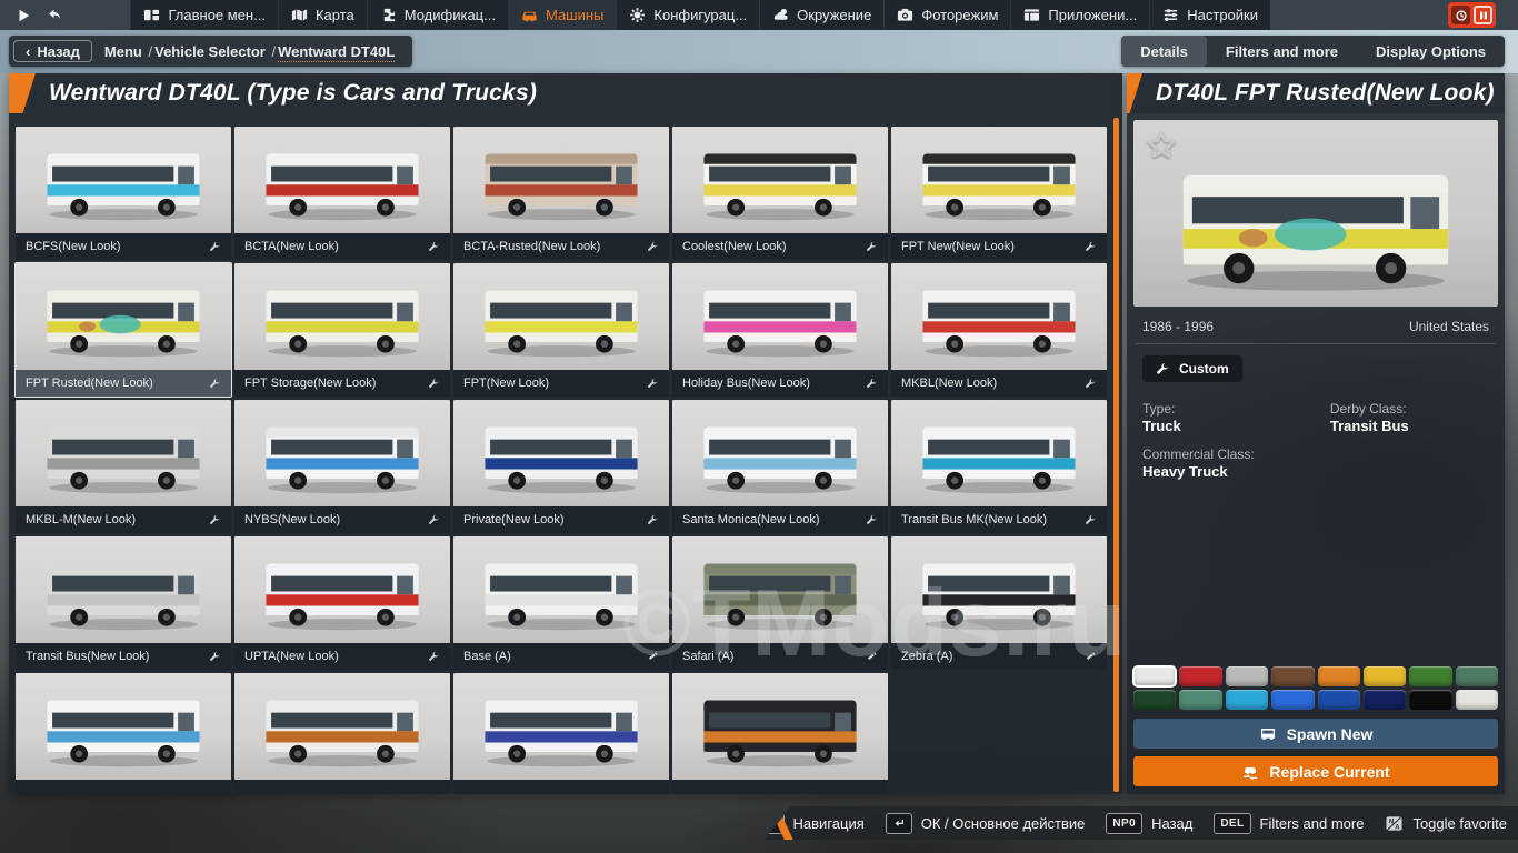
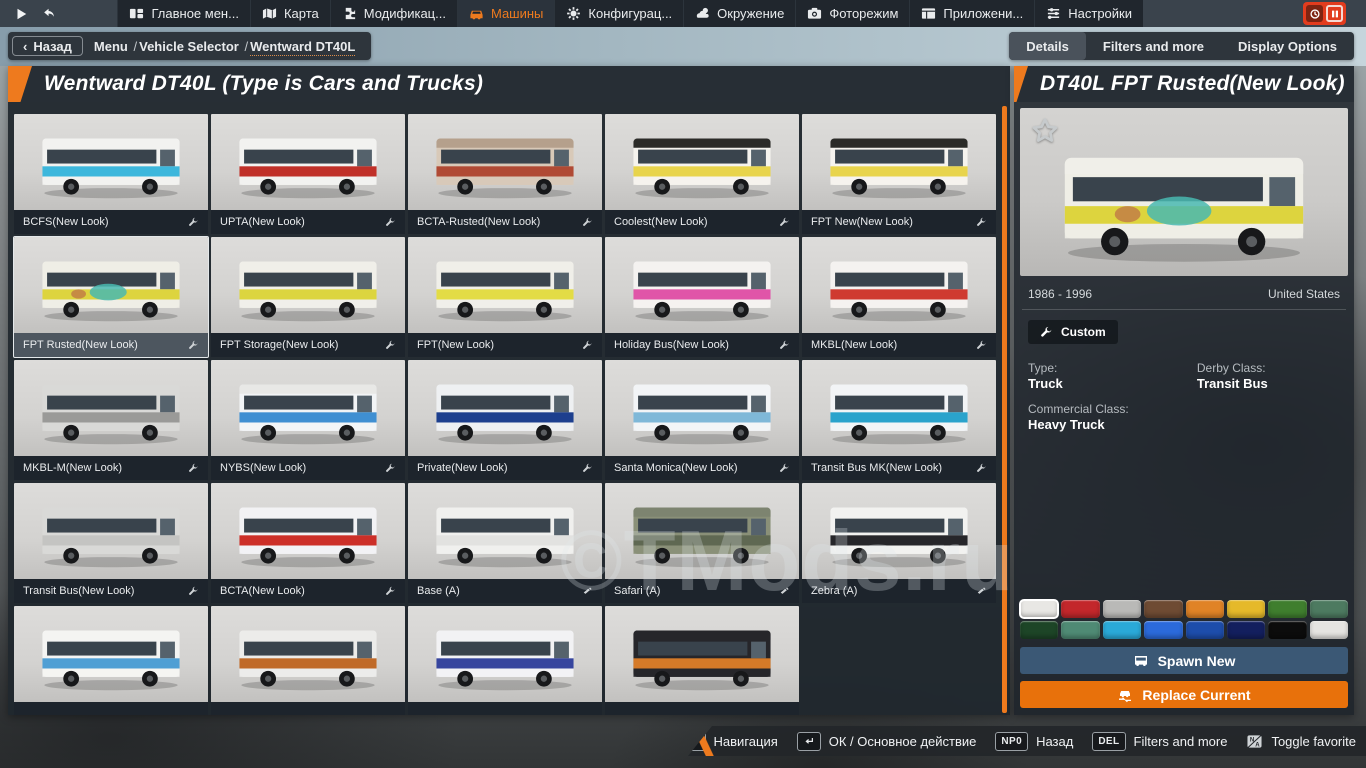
  Главное мен...
  Карта
  Модификац...
  Машины
  Конфигурац...
  Окружение
  Фоторежим
  Приложени...
  Настройки
  ‹
  Назад
  Menu / Vehicle Selector / Wentward DT40L
  Details
  Filters and more
  Display Options
  Wentward DT40L (Type is Cars and Trucks)
  BCFS(New Look)
- BCTA(New Look)
+ UPTA(New Look)
  BCTA-Rusted(New Look)
  Coolest(New Look)
  FPT New(New Look)
  FPT Rusted(New Look)
  FPT Storage(New Look)
  FPT(New Look)
  Holiday Bus(New Look)
  MKBL(New Look)
  MKBL-M(New Look)
  NYBS(New Look)
  Private(New Look)
  Santa Monica(New Look)
  Transit Bus MK(New Look)
  Transit Bus(New Look)
- UPTA(New Look)
+ BCTA(New Look)
  Base (A)
  Safari (A)
  Zebra (A)
  DT40L FPT Rusted(New Look)
  1986 - 1996
  United States
  Custom
  Type:
  Truck
  Derby Class:
  Transit Bus
  Commercial Class:
  Heavy Truck
  Spawn New
  Replace Current
  Навигация
  ОК / Основное действие
  NP0
  Назад
  DEL
  Filters and more
  Toggle favorite
  ©TMods.ru
